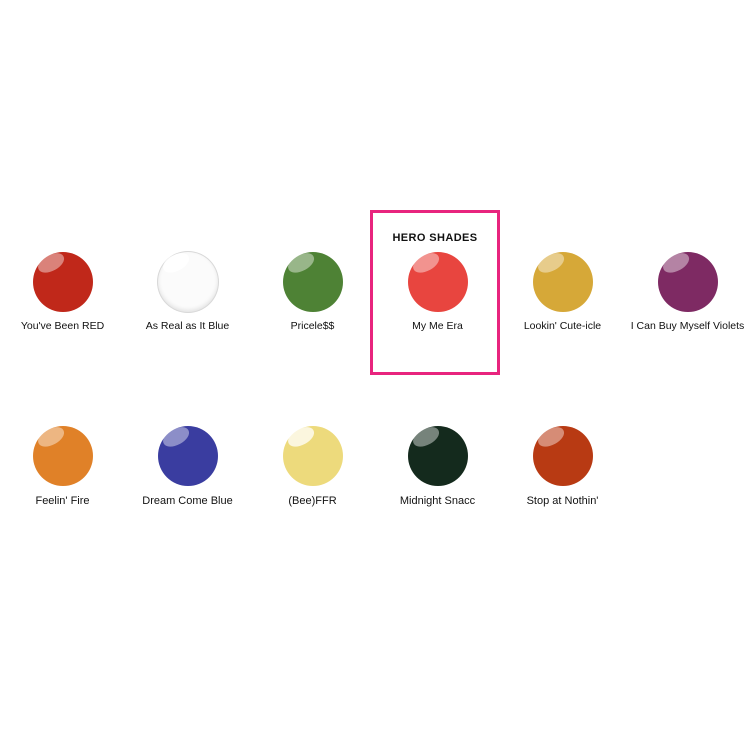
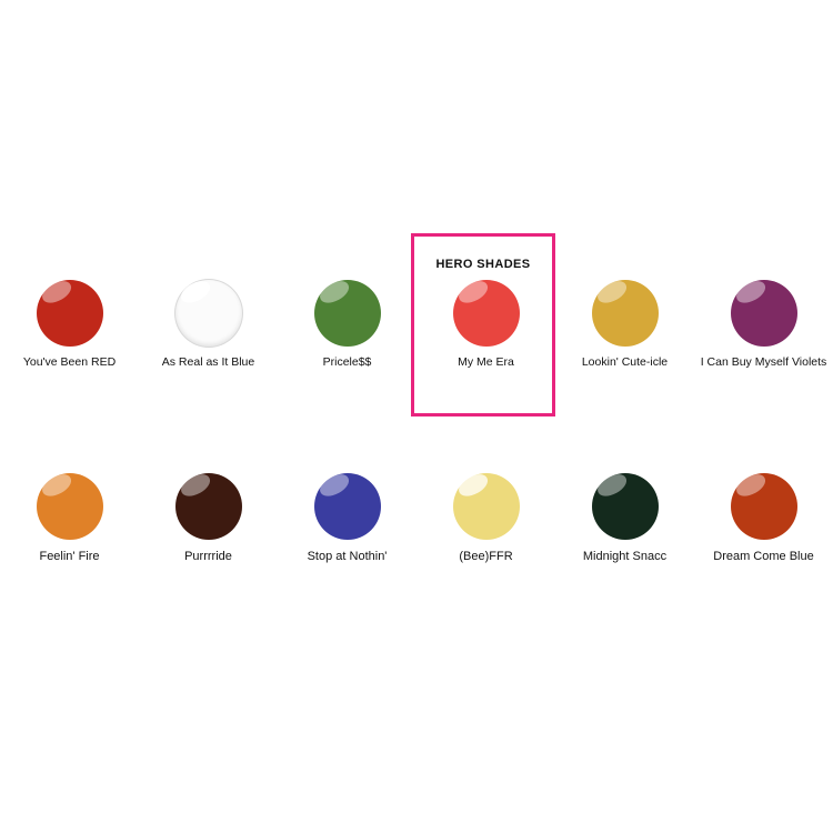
  HERO SHADES
  You've Been RED
  As Real as It Blue
  Pricele$$
  My Me Era
  Lookin' Cute-icle
  I Can Buy Myself Violets
  Feelin' Fire
+ Purrrride
- Dream Come Blue
+ Stop at Nothin'
  (Bee)FFR
  Midnight Snacc
- Stop at Nothin'
+ Dream Come Blue
